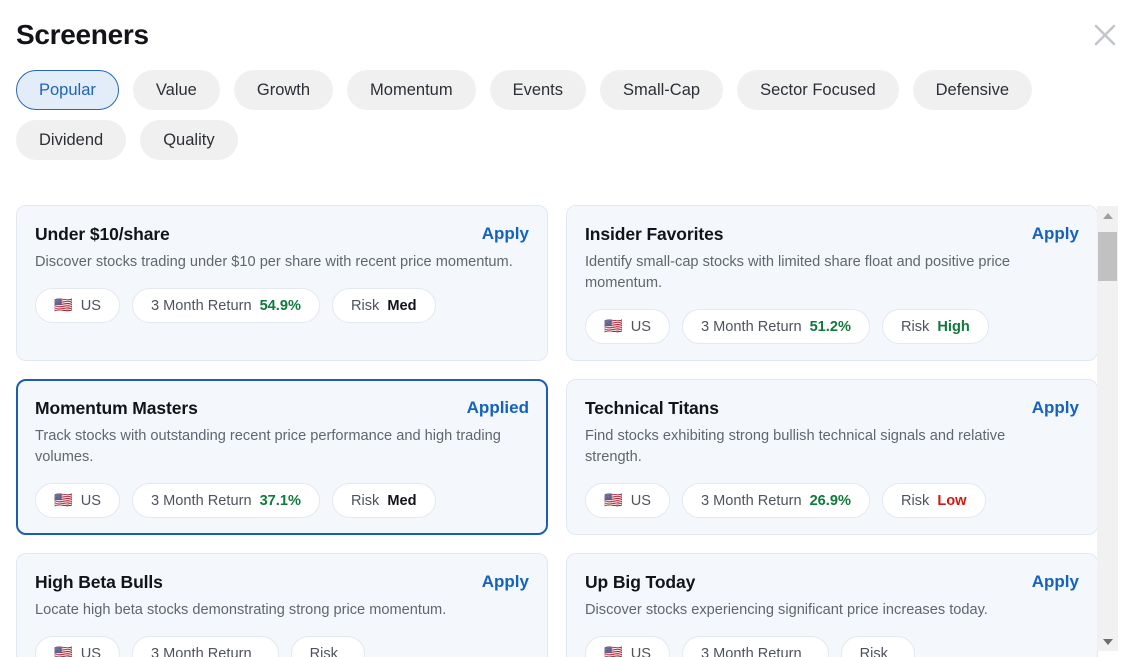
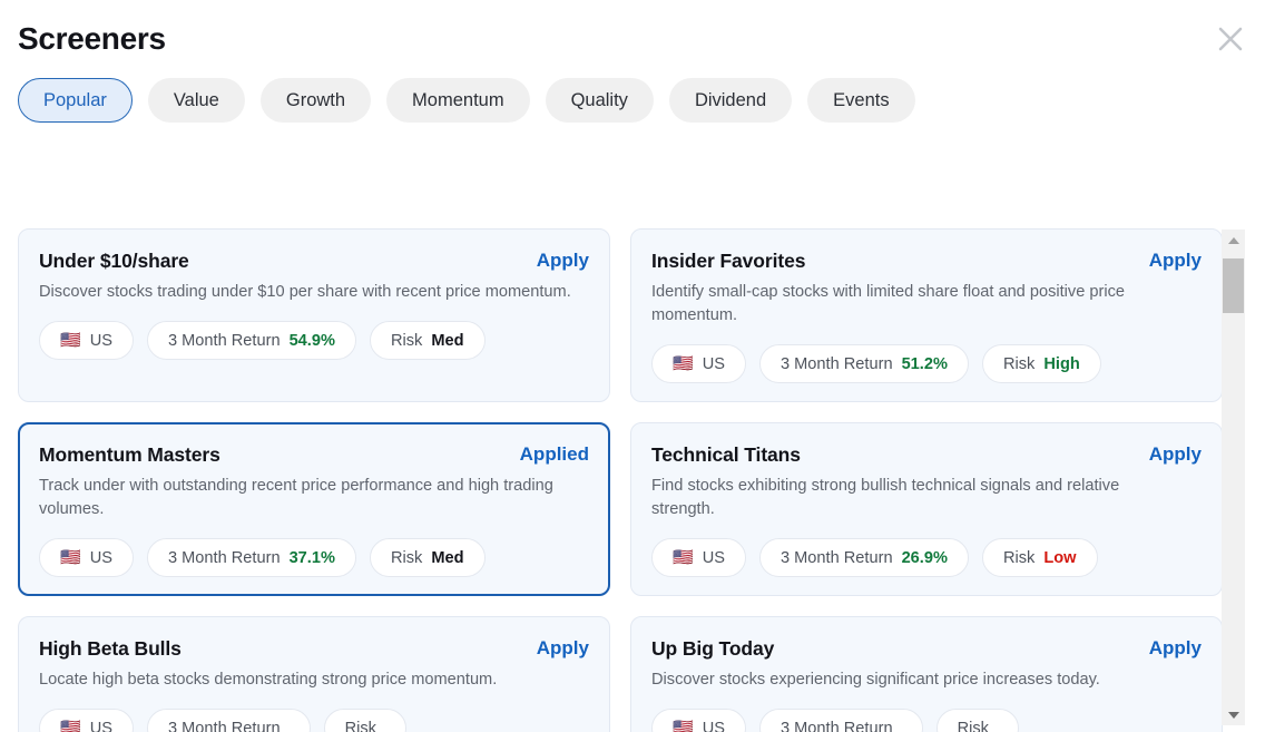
  Screeners
  Popular
  Value
  Growth
  Momentum
- Events
+ Quality
- Small-Cap
- Sector Focused
- Defensive
  Dividend
- Quality
+ Events
  Under $10/share
  Apply
  Discover stocks trading under $10 per share with recent price momentum.
  🇺🇸
  US
  3 Month Return
  54.9%
  Risk
  Med
  Insider Favorites
  Apply
  Identify small-cap stocks with limited share float and positive price momentum.
  🇺🇸
  US
  3 Month Return
  51.2%
  Risk
  High
  Momentum Masters
  Applied
- Track stocks with outstanding recent price performance and high trading volumes.
+ Track under with outstanding recent price performance and high trading volumes.
  🇺🇸
  US
  3 Month Return
  37.1%
  Risk
  Med
  Technical Titans
  Apply
  Find stocks exhibiting strong bullish technical signals and relative strength.
  🇺🇸
  US
  3 Month Return
  26.9%
  Risk
  Low
  High Beta Bulls
  Apply
  Locate high beta stocks demonstrating strong price momentum.
  🇺🇸
  US
  3 Month Return
  Risk
  Up Big Today
  Apply
  Discover stocks experiencing significant price increases today.
  🇺🇸
  US
  3 Month Return
  Risk
